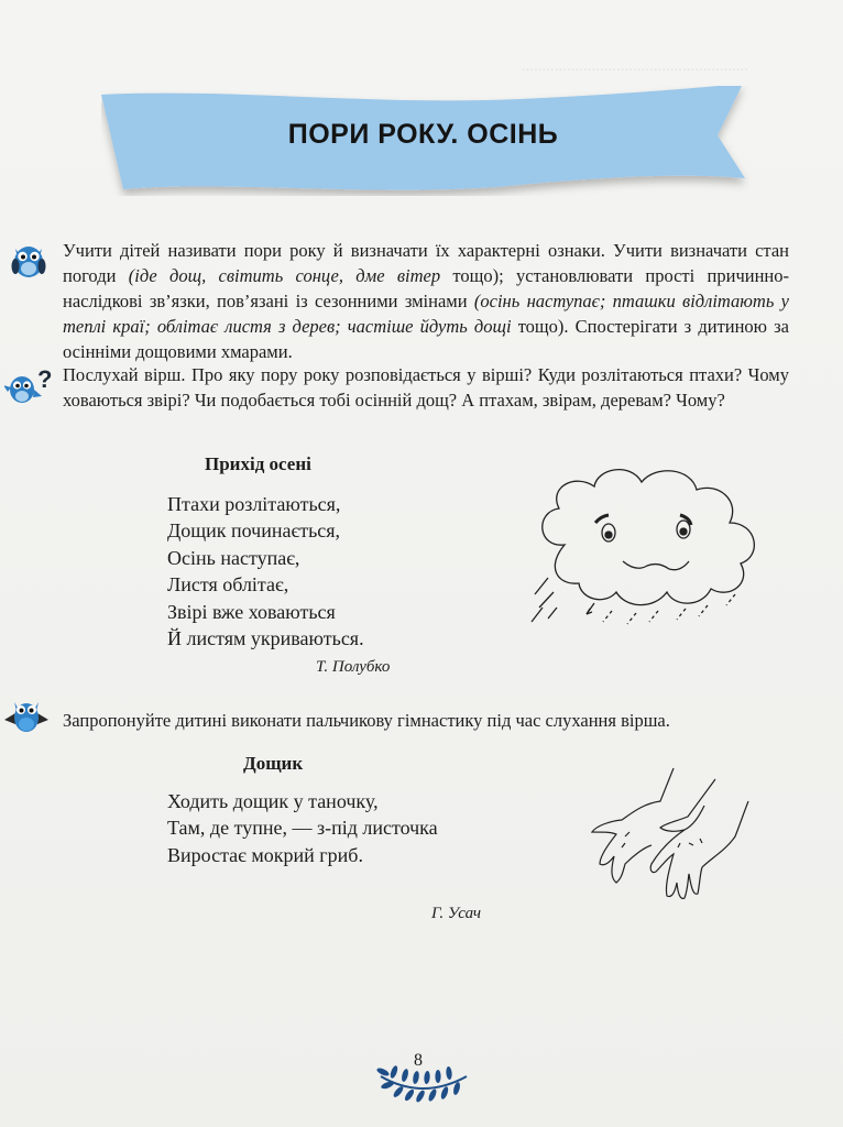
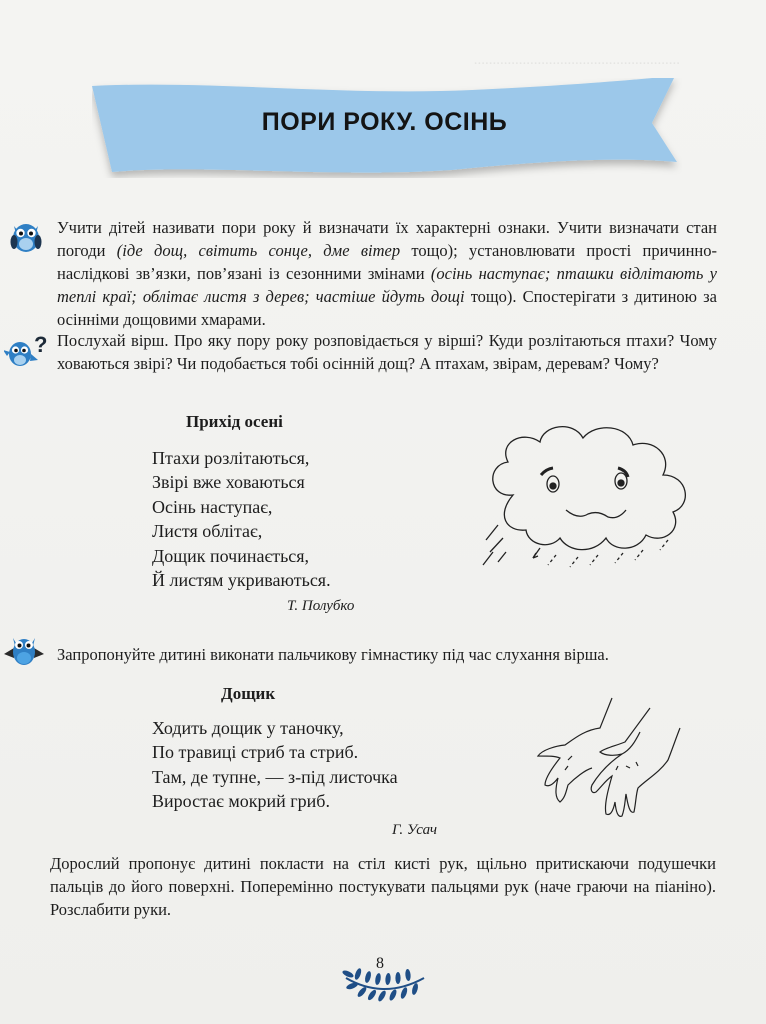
  ПОРИ РОКУ. ОСІНЬ
  Учити дітей називати пори року й визначати їх характерні ознаки. Учити визначати стан погоди (іде дощ, світить сонце, дме вітер тощо); установлювати прості причинно-наслідкові зв’язки, пов’язані із сезонними змінами (осінь наступає; пташки відлітають у теплі краї; облітає листя з дерев; частіше йдуть дощі тощо). Спостерігати з дитиною за осінніми дощовими хмарами.
  ?
  Послухай вірш. Про яку пору року розповідається у вірші? Куди розлітаються птахи? Чому ховаються звірі? Чи подобається тобі осінній дощ? А птахам, звірам, деревам? Чому?
  Прихід осені
  Птахи розлітаються,
- Дощик починається,
+ Звірі вже ховаються
  Осінь наступає,
  Листя облітає,
- Звірі вже ховаються
+ Дощик починається,
  Й листям укриваються.
  Т. Полубко
  Запропонуйте дитині виконати пальчикову гімнастику під час слухання вірша.
  Дощик
  Ходить дощик у таночку,
+ По травиці стриб та стриб.
  Там, де тупне, — з-під листочка
  Виростає мокрий гриб.
  Г. Усач
+ Дорослий пропонує дитині покласти на стіл кисті рук, щільно притискаючи подушечки пальців до його поверхні. Поперемінно постукувати пальцями рук (наче граючи на піаніно). Розслабити руки.
  8
